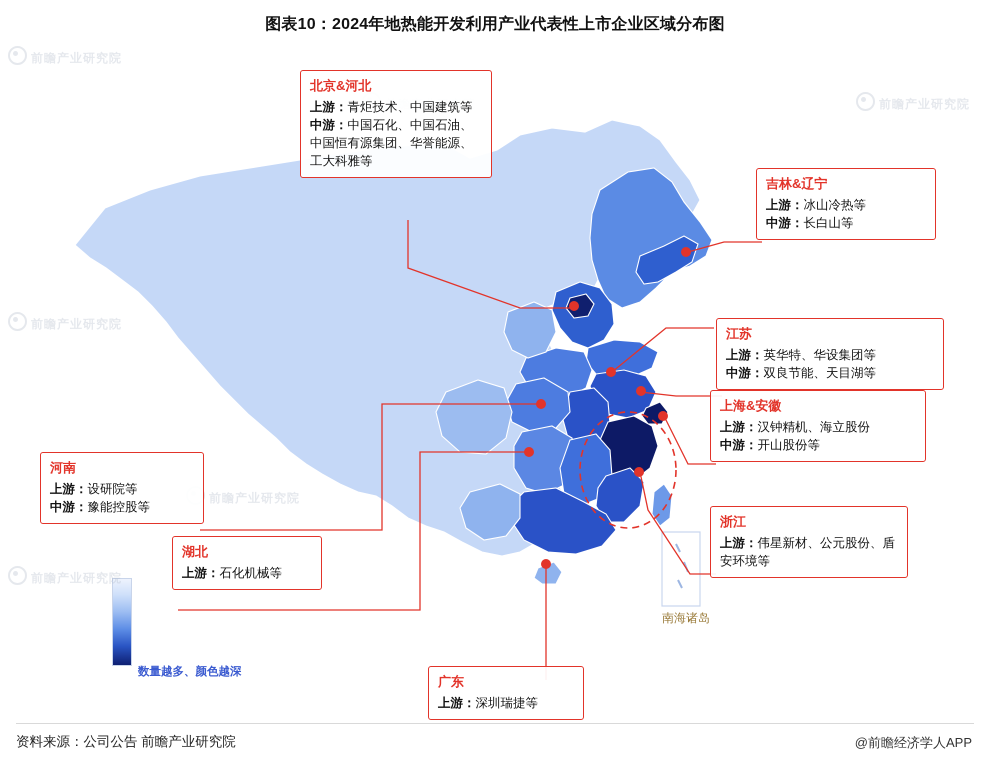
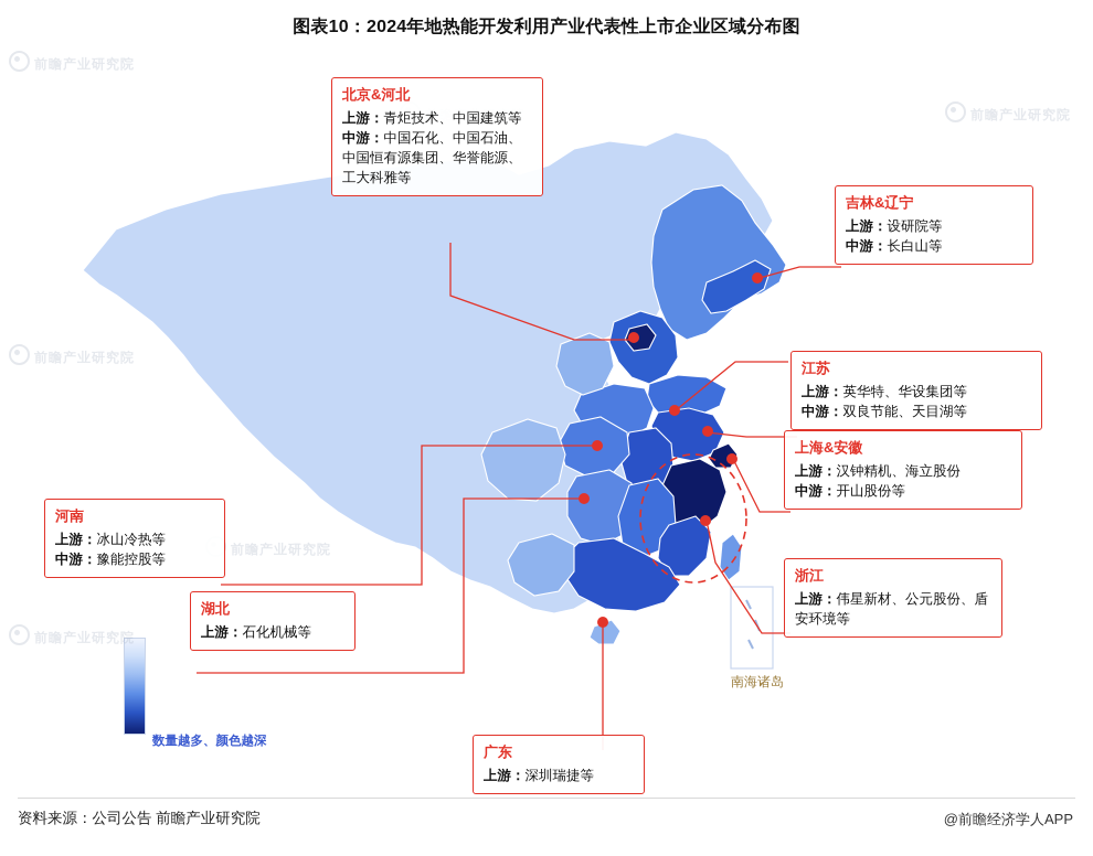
  图表10：2024年地热能开发利用产业代表性上市企业区域分布图
  数量越多、颜色越深
  南海诸岛
  前瞻产业研究院
  前瞻产业研究院
  前瞻产业研究院
  前瞻产业研究院
  前瞻产业研究院
  北京&河北
  上游：青炬技术、中国建筑等
  中游：中国石化、中国石油、中国恒有源集团、华誉能源、工大科雅等
  吉林&辽宁
- 上游：冰山冷热等
+ 上游：设研院等
  中游：长白山等
  江苏
  上游：英华特、华设集团等
  中游：双良节能、天目湖等
  上海&安徽
  上游：汉钟精机、海立股份
  中游：开山股份等
  浙江
  上游：伟星新材、公元股份、盾安环境等
  河南
- 上游：设研院等
+ 上游：冰山冷热等
  中游：豫能控股等
  湖北
  上游：石化机械等
  广东
  上游：深圳瑞捷等
  资料来源：公司公告 前瞻产业研究院
  @前瞻经济学人APP
